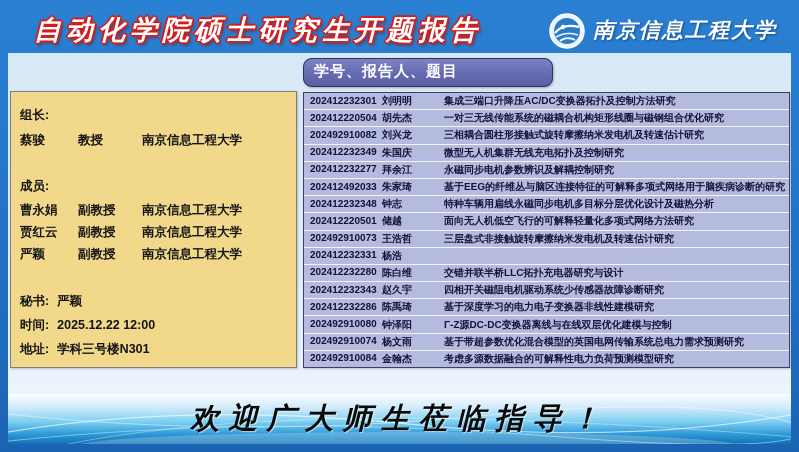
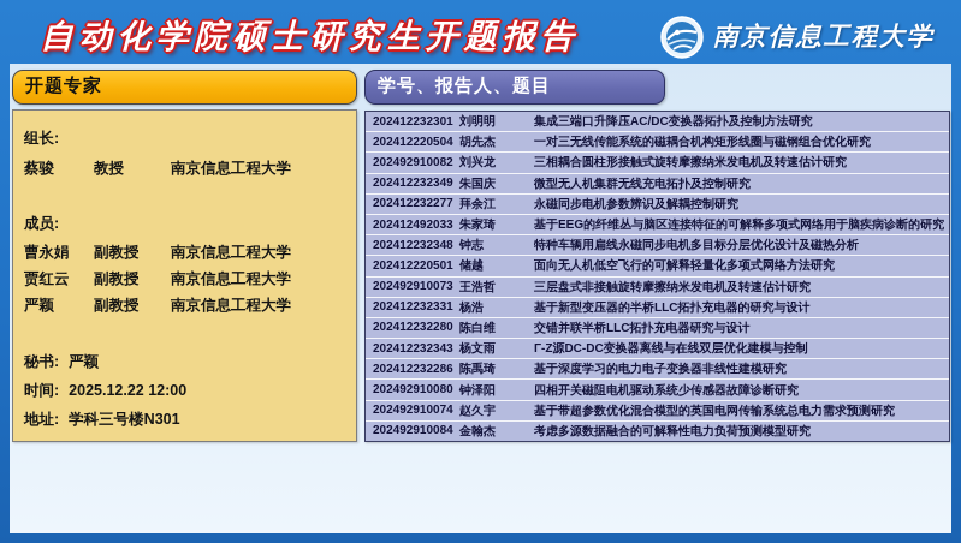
  自动化学院硕士研究生开题报告
  南京信息工程大学
+ 开题专家
  组长:
  蔡骏
  教授
  南京信息工程大学
  成员:
  曹永娟
  副教授
  南京信息工程大学
  贾红云
  副教授
  南京信息工程大学
  严颖
  副教授
  南京信息工程大学
  秘书:
  严颖
  时间:
  2025.12.22 12:00
  地址:
  学科三号楼N301
  学号、报告人、题目
  202412232301
  刘明明
  集成三端口升降压AC/DC变换器拓扑及控制方法研究
  202412220504
  胡先杰
  一对三无线传能系统的磁耦合机构矩形线圈与磁钢组合优化研究
  202492910082
  刘兴龙
  三相耦合圆柱形接触式旋转摩擦纳米发电机及转速估计研究
  202412232349
  朱国庆
  微型无人机集群无线充电拓扑及控制研究
  202412232277
  拜余江
  永磁同步电机参数辨识及解耦控制研究
  202412492033
  朱家琦
  基于EEG的纤维丛与脑区连接特征的可解释多项式网络用于脑疾病诊断的研究
  202412232348
  钟志
  特种车辆用扁线永磁同步电机多目标分层优化设计及磁热分析
  202412220501
  储越
  面向无人机低空飞行的可解释轻量化多项式网络方法研究
  202492910073
  王浩哲
  三层盘式非接触旋转摩擦纳米发电机及转速估计研究
  202412232331
  杨浩
+ 基于新型变压器的半桥LLC拓扑充电器的研究与设计
  202412232280
  陈白维
  交错并联半桥LLC拓扑充电器研究与设计
  202412232343
- 赵久宇
+ 杨文雨
- 四相开关磁阻电机驱动系统少传感器故障诊断研究
+ Γ-Z源DC-DC变换器离线与在线双层优化建模与控制
  202412232286
  陈禹琦
  基于深度学习的电力电子变换器非线性建模研究
  202492910080
  钟泽阳
- Γ-Z源DC-DC变换器离线与在线双层优化建模与控制
+ 四相开关磁阻电机驱动系统少传感器故障诊断研究
  202492910074
- 杨文雨
+ 赵久宇
  基于带超参数优化混合模型的英国电网传输系统总电力需求预测研究
  202492910084
  金翰杰
  考虑多源数据融合的可解释性电力负荷预测模型研究
- 欢迎广大师生莅临指导！
